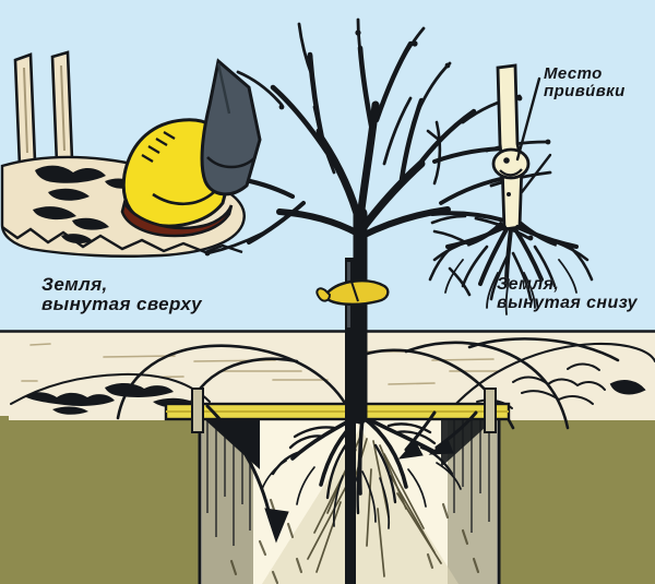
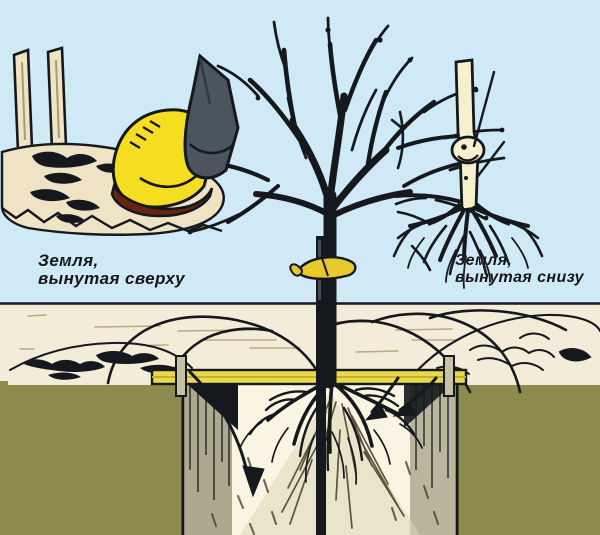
  Земля,
  вынутая сверху
- Место
- приви́вки
  Земля,
  вынутая снизу
